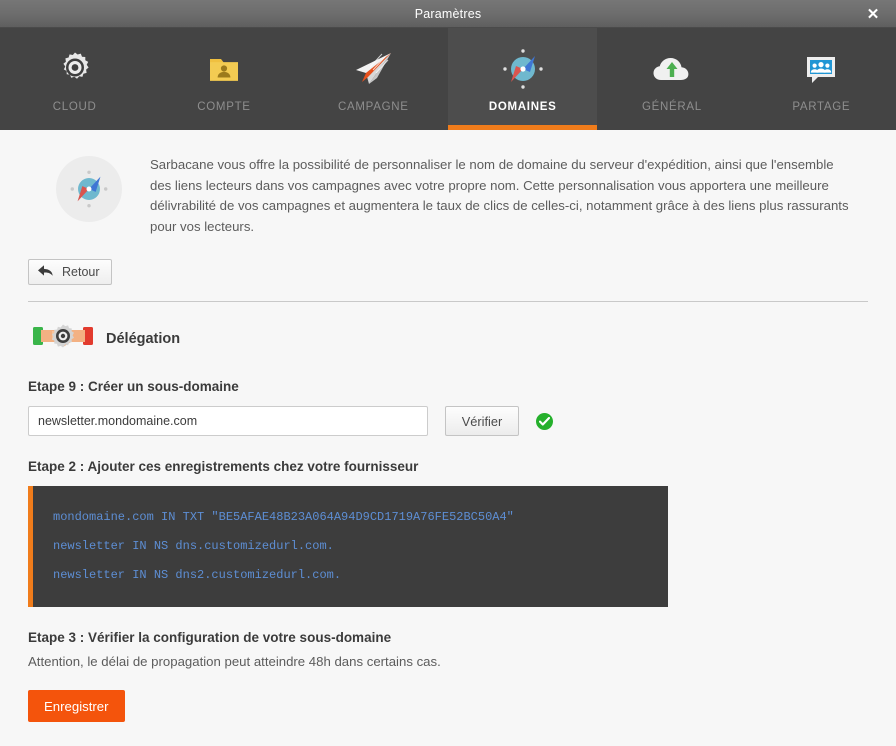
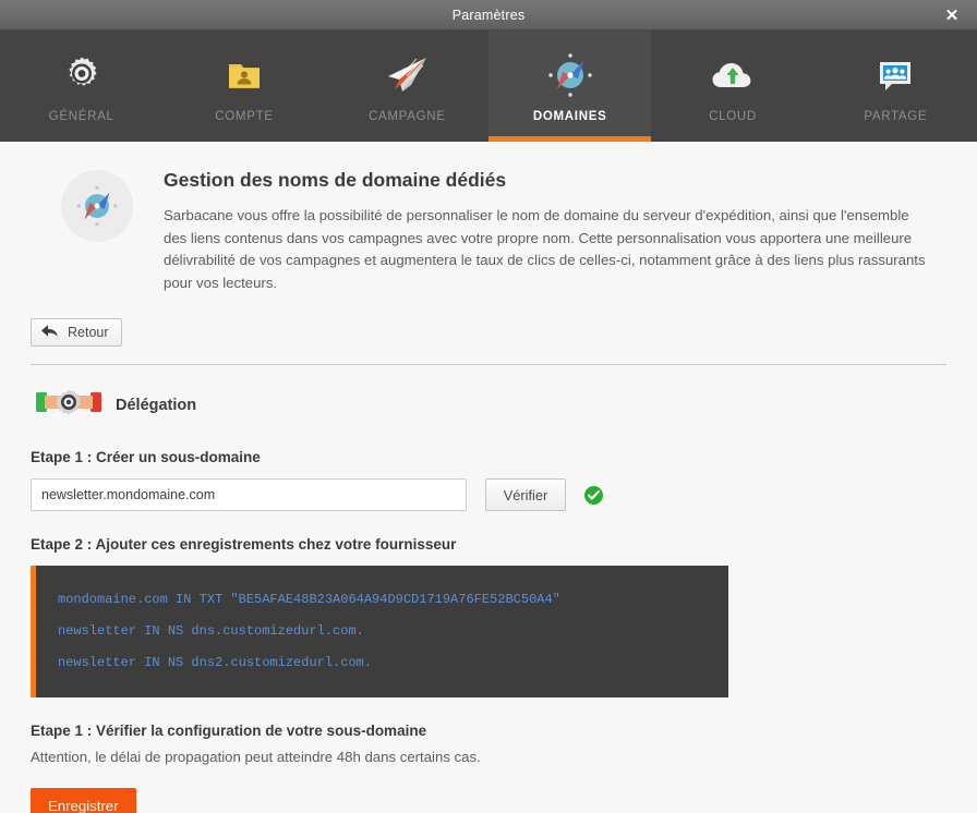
  Paramètres
  ✕
- CLOUD
+ GÉNÉRAL
  COMPTE
  CAMPAGNE
  DOMAINES
- GÉNÉRAL
+ CLOUD
  PARTAGE
+ Gestion des noms de domaine dédiés
- Sarbacane vous offre la possibilité de personnaliser le nom de domaine du serveur d'expédition, ainsi que l'ensemble des liens lecteurs dans vos campagnes avec votre propre nom. Cette personnalisation vous apportera une meilleure délivrabilité de vos campagnes et augmentera le taux de clics de celles-ci, notamment grâce à des liens plus rassurants pour vos lecteurs.
+ Sarbacane vous offre la possibilité de personnaliser le nom de domaine du serveur d'expédition, ainsi que l'ensemble des liens contenus dans vos campagnes avec votre propre nom. Cette personnalisation vous apportera une meilleure délivrabilité de vos campagnes et augmentera le taux de clics de celles-ci, notamment grâce à des liens plus rassurants pour vos lecteurs.
  Retour
  Délégation
- Etape 9 : Créer un sous-domaine
+ Etape 1 : Créer un sous-domaine
  newsletter.mondomaine.com
  Vérifier
  Etape 2 : Ajouter ces enregistrements chez votre fournisseur
  mondomaine.com IN TXT "BE5AFAE48B23A064A94D9CD1719A76FE52BC50A4"
  newsletter IN NS dns.customizedurl.com.
  newsletter IN NS dns2.customizedurl.com.
- Etape 3 : Vérifier la configuration de votre sous-domaine
+ Etape 1 : Vérifier la configuration de votre sous-domaine
  Attention, le délai de propagation peut atteindre 48h dans certains cas.
  Enregistrer
